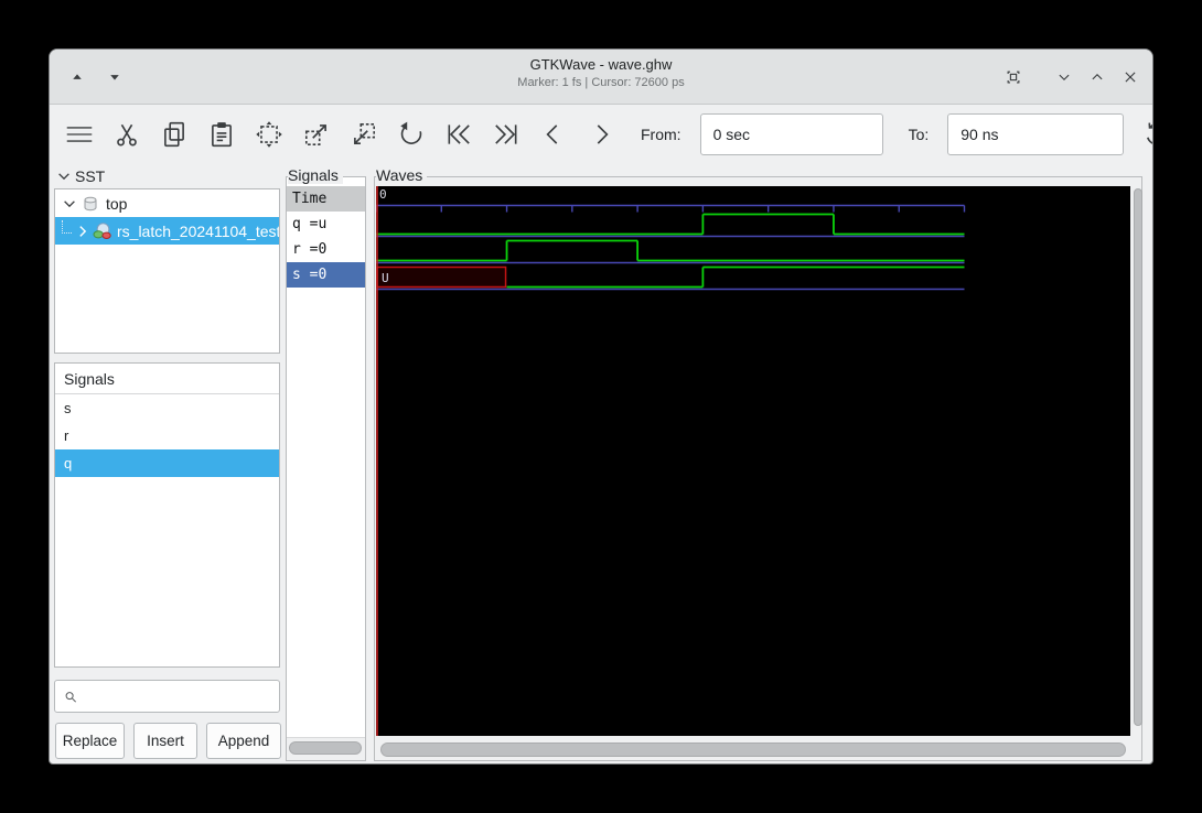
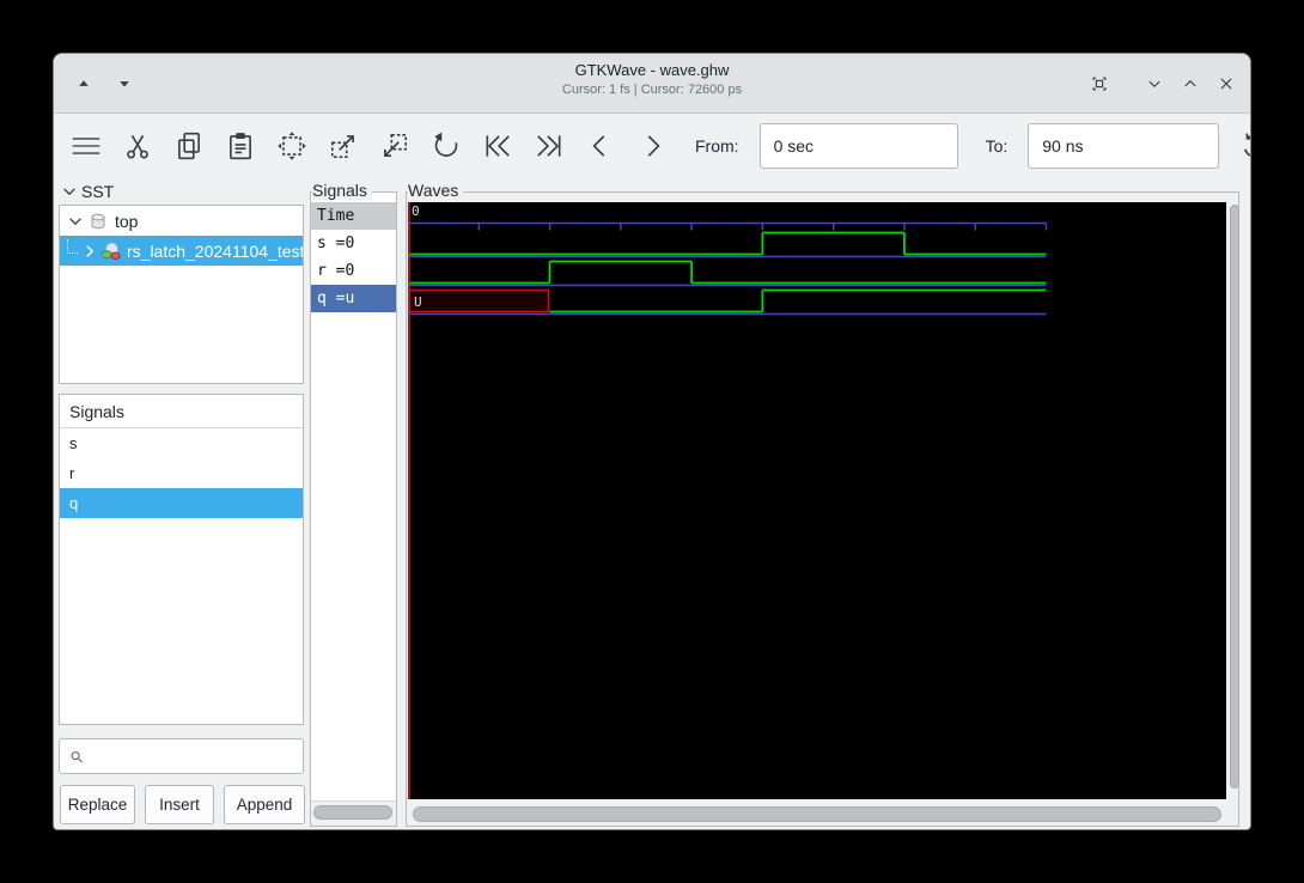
  GTKWave - wave.ghw
- Marker: 1 fs | Cursor: 72600 ps
+ Cursor: 1 fs | Cursor: 72600 ps
  From:
  0 sec
  To:
  90 ns
  SST
  top
  rs_latch_20241104_test
  Signals
  s
  r
  q
  Replace
  Insert
  Append
  Signals
  Time
- q =u
+ s =0
  r =0
- s =0
+ q =u
  Waves
  U
  0
